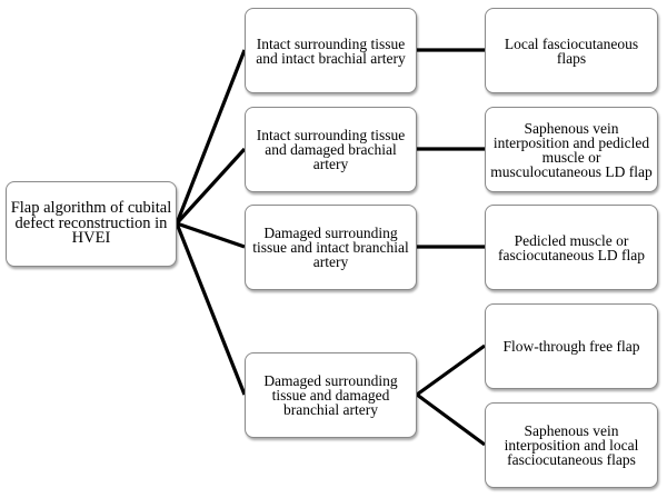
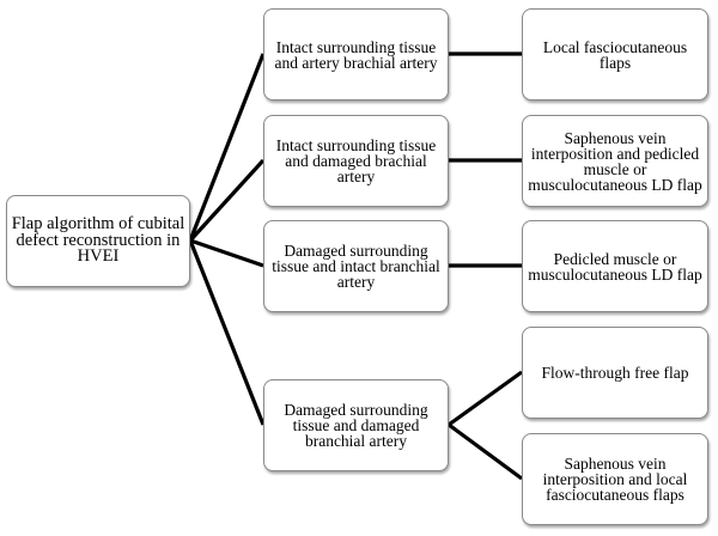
  Flap algorithm of cubital defect reconstruction in HVEI
- Intact surrounding tissue and intact brachial artery
+ Intact surrounding tissue and artery brachial artery
  Intact surrounding tissue and damaged brachial artery
  Damaged surrounding tissue and intact branchial artery
  Damaged surrounding tissue and damaged branchial artery
  Local fasciocutaneous flaps
  Saphenous vein interposition and pedicled muscle or musculocutaneous LD flap
- Pedicled muscle or fasciocutaneous LD flap
+ Pedicled muscle or musculocutaneous LD flap
  Flow-through free flap
  Saphenous vein interposition and local fasciocutaneous flaps
